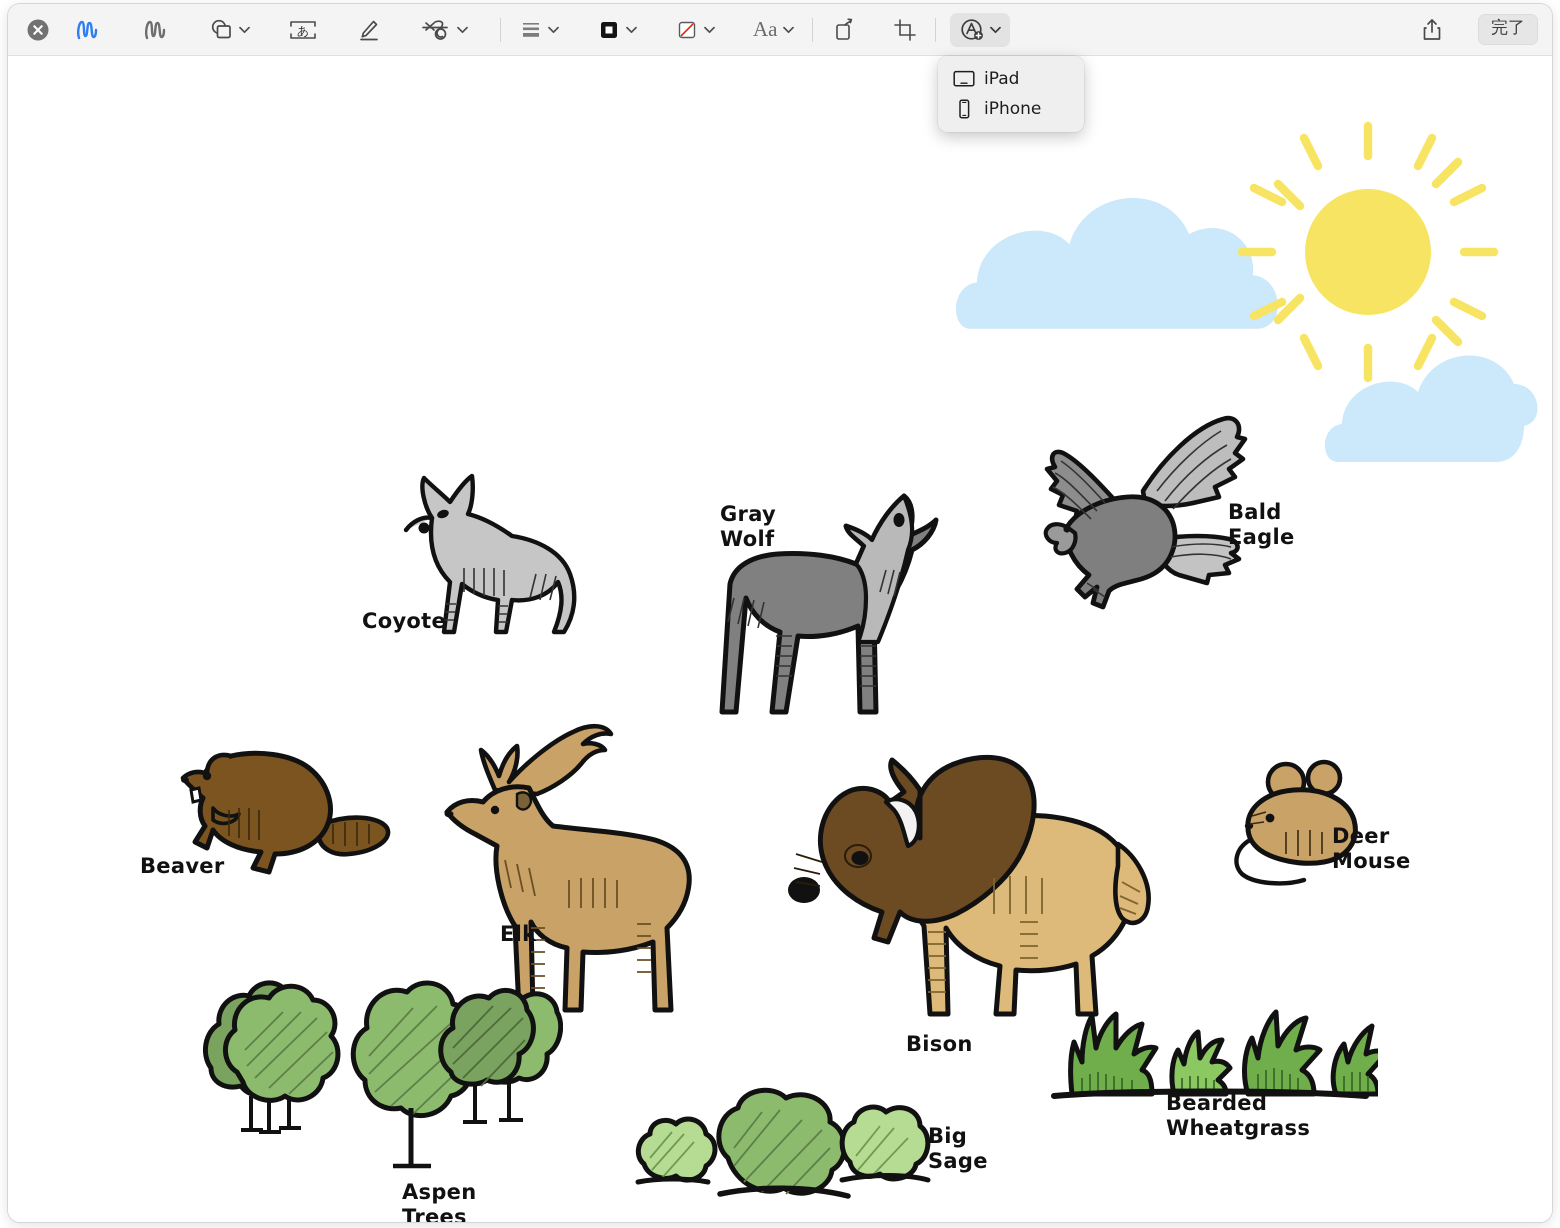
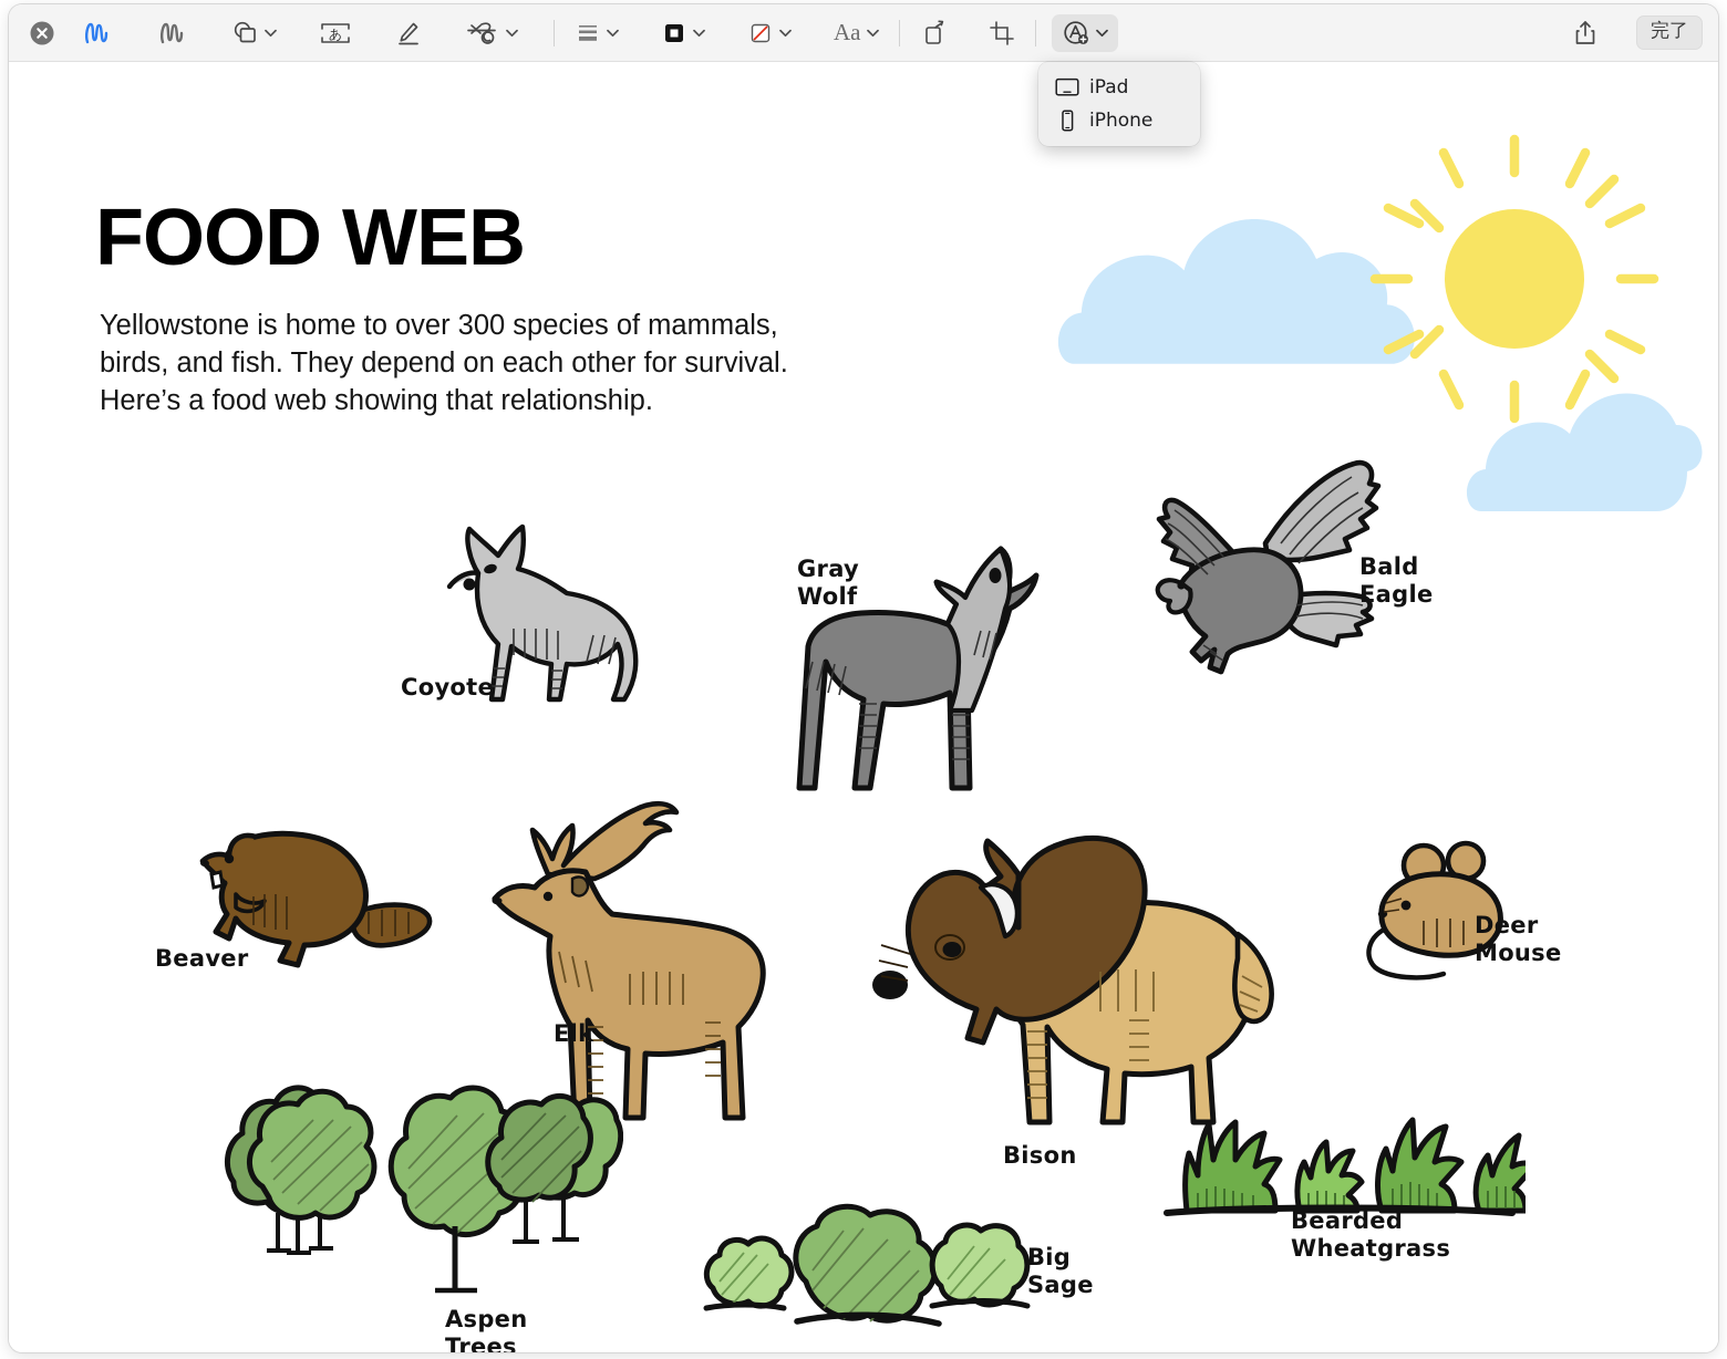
  あ
  Aa
  完了
  iPad
  iPhone
+ FOOD WEB
+ Yellowstone is home to over 300 species of mammals, birds, and fish. They depend on each other for survival. Here’s a food web showing that relationship.
  Coyote
  Gray
  Wolf
  Bald
  Eagle
  Beaver
  Elk
  Bison
  Deer
  Mouse
  Aspen
  Trees
  Big
  Sage
  Bearded
  Wheatgrass
